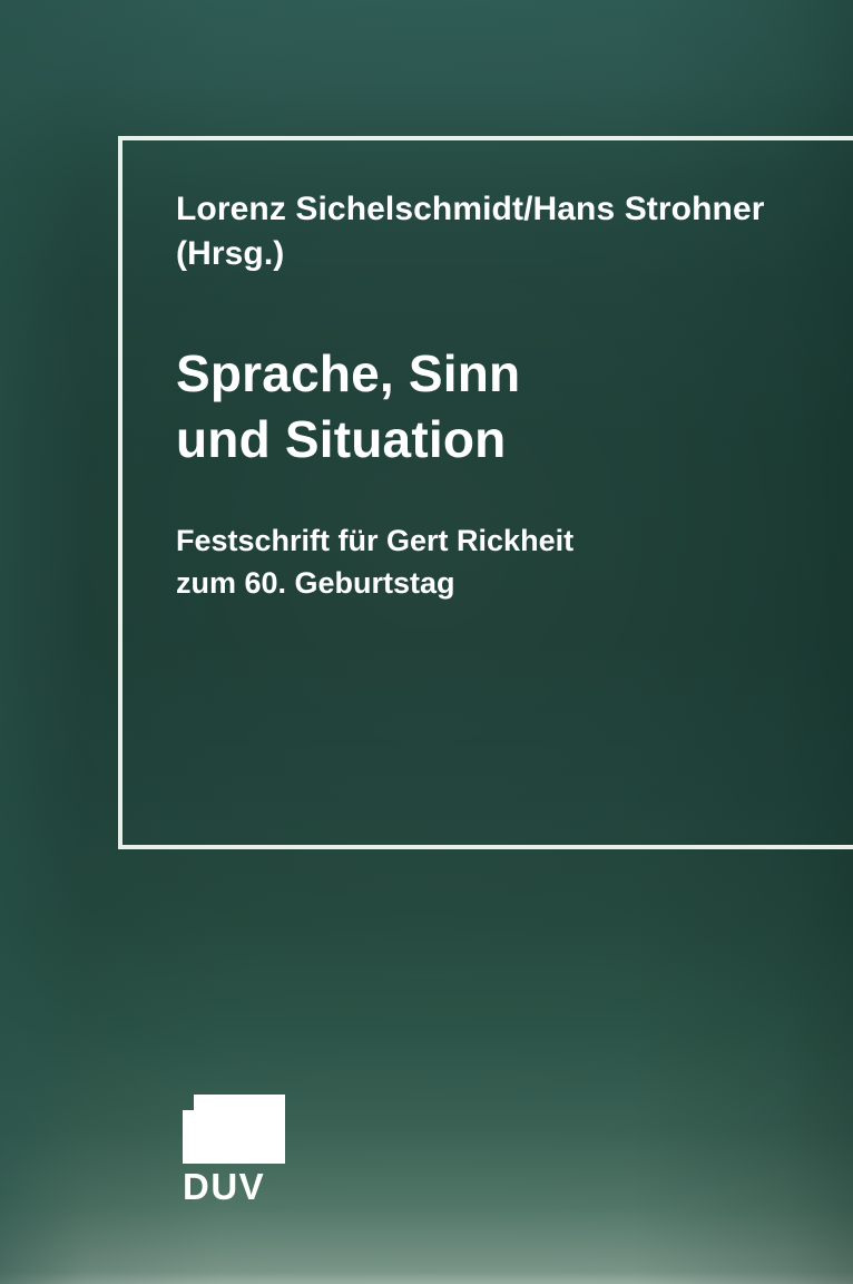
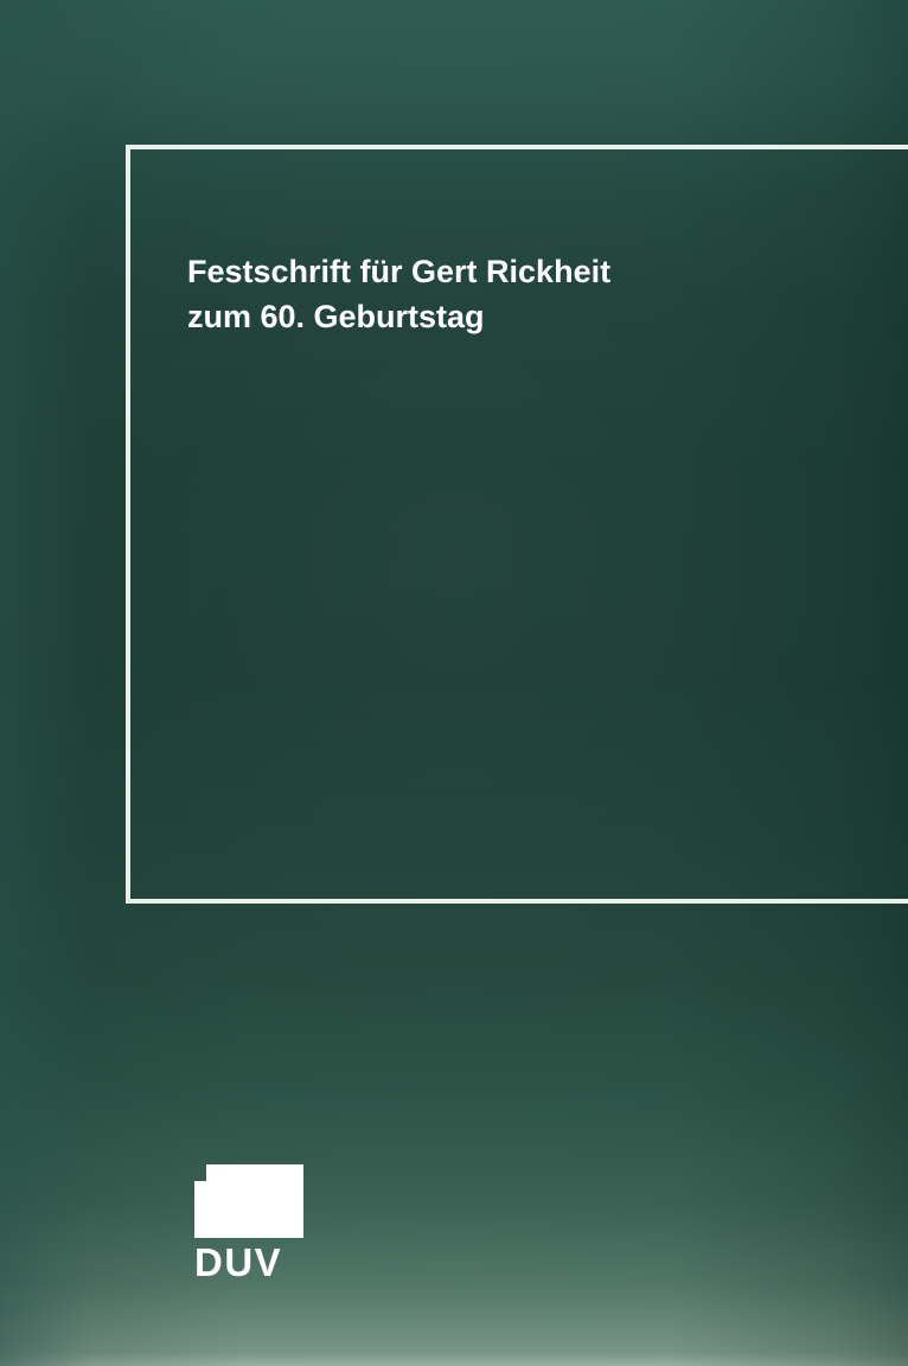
- Lorenz Sichelschmidt/Hans Strohner
- (Hrsg.)
- Sprache, Sinn
- und Situation
  Festschrift für Gert Rickheit
  zum 60. Geburtstag
  DUV
